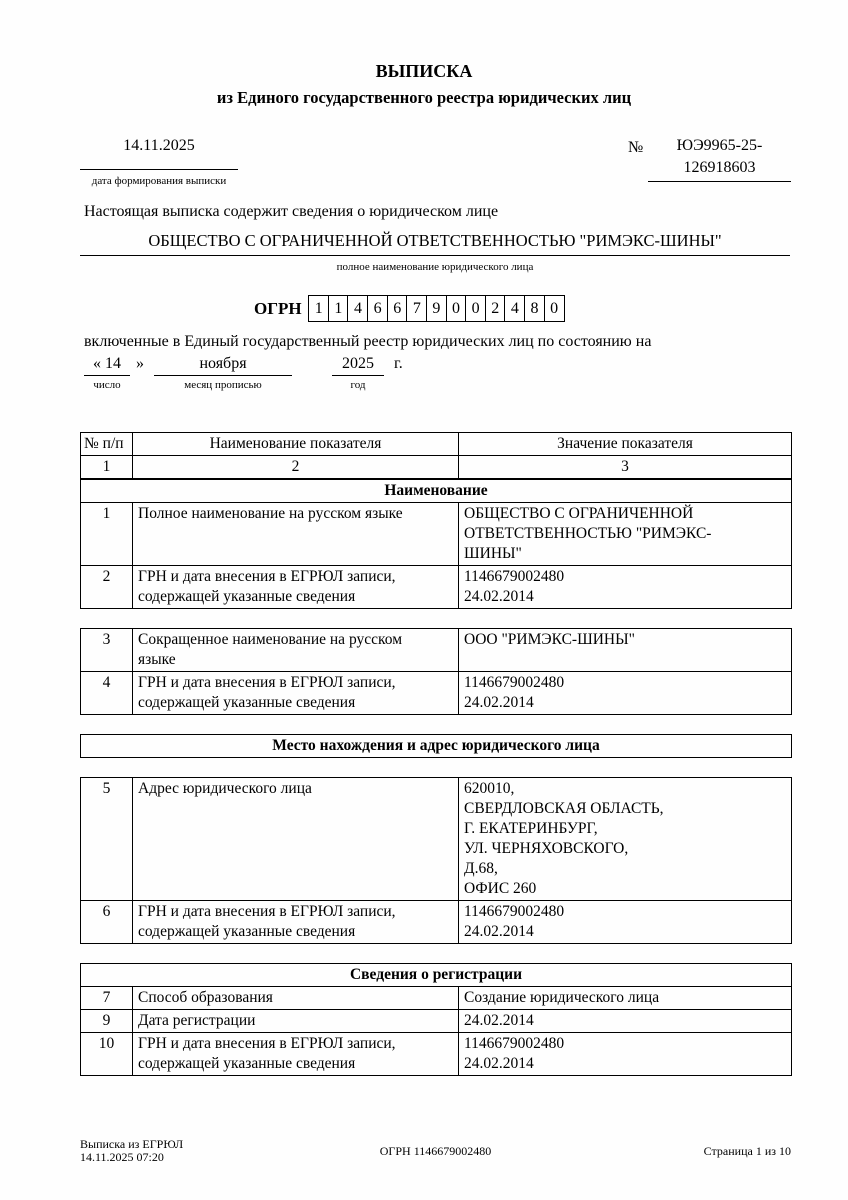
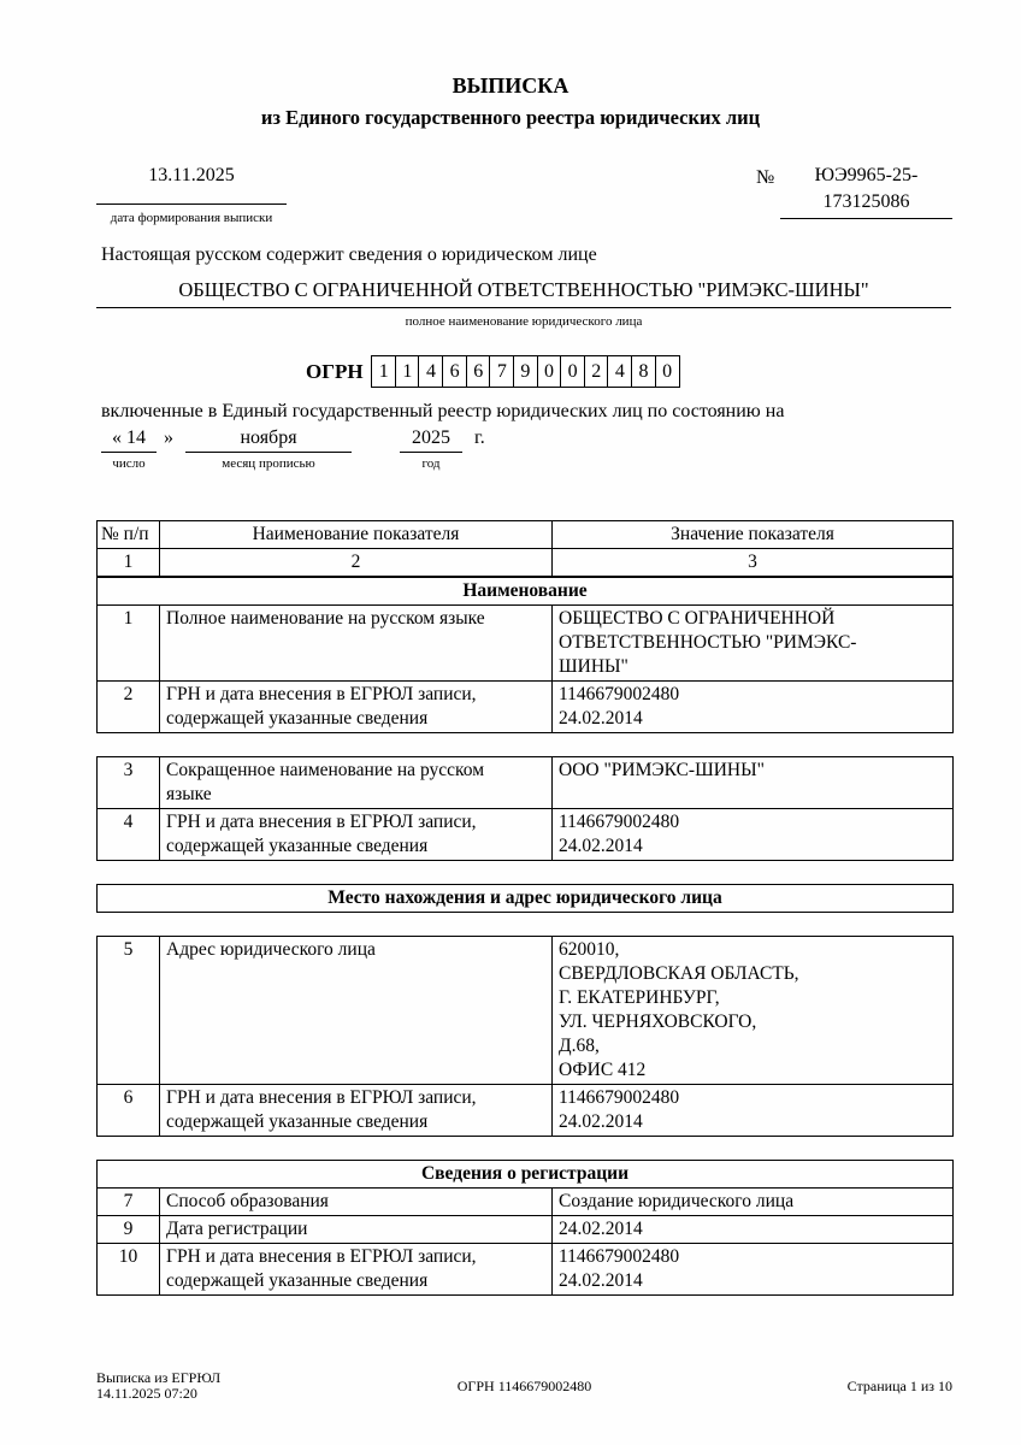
  ВЫПИСКА
  из Единого государственного реестра юридических лиц
- 14.11.2025
+ 13.11.2025
  дата формирования выписки
  №
  ЮЭ9965-25-
- 126918603
+ 173125086
- Настоящая выписка содержит сведения о юридическом лице
+ Настоящая русском содержит сведения о юридическом лице
  ОБЩЕСТВО С ОГРАНИЧЕННОЙ ОТВЕТСТВЕННОСТЬЮ "РИМЭКС-ШИНЫ"
  полное наименование юридического лица
  ОГРН
  1
  1
  4
  6
  6
  7
  9
  0
  0
  2
  4
  8
  0
  включенные в Единый государственный реестр юридических лиц по состоянию на
  « 14
  число
  »
  ноября
  месяц прописью
  2025
  год
  г.
  № п/п	Наименование показателя	Значение показателя
  1	2	3
  Наименование
  1	Полное наименование на русском языке	ОБЩЕСТВО С ОГРАНИЧЕННОЙ ОТВЕТСТВЕННОСТЬЮ "РИМЭКС- ШИНЫ"
  2	ГРН и дата внесения в ЕГРЮЛ записи, содержащей указанные сведения	1146679002480 24.02.2014
  3	Сокращенное наименование на русском языке	ООО "РИМЭКС-ШИНЫ"
  4	ГРН и дата внесения в ЕГРЮЛ записи, содержащей указанные сведения	1146679002480 24.02.2014
  Место нахождения и адрес юридического лица
- 5	Адрес юридического лица	620010, СВЕРДЛОВСКАЯ ОБЛАСТЬ, Г. ЕКАТЕРИНБУРГ, УЛ. ЧЕРНЯХОВСКОГО, Д.68, ОФИС 260
+ 5	Адрес юридического лица	620010, СВЕРДЛОВСКАЯ ОБЛАСТЬ, Г. ЕКАТЕРИНБУРГ, УЛ. ЧЕРНЯХОВСКОГО, Д.68, ОФИС 412
  6	ГРН и дата внесения в ЕГРЮЛ записи, содержащей указанные сведения	1146679002480 24.02.2014
  Сведения о регистрации
  7	Способ образования	Создание юридического лица
  9	Дата регистрации	24.02.2014
  10	ГРН и дата внесения в ЕГРЮЛ записи, содержащей указанные сведения	1146679002480 24.02.2014
  Выписка из ЕГРЮЛ
  14.11.2025 07:20
  ОГРН 1146679002480
  Страница 1 из 10
